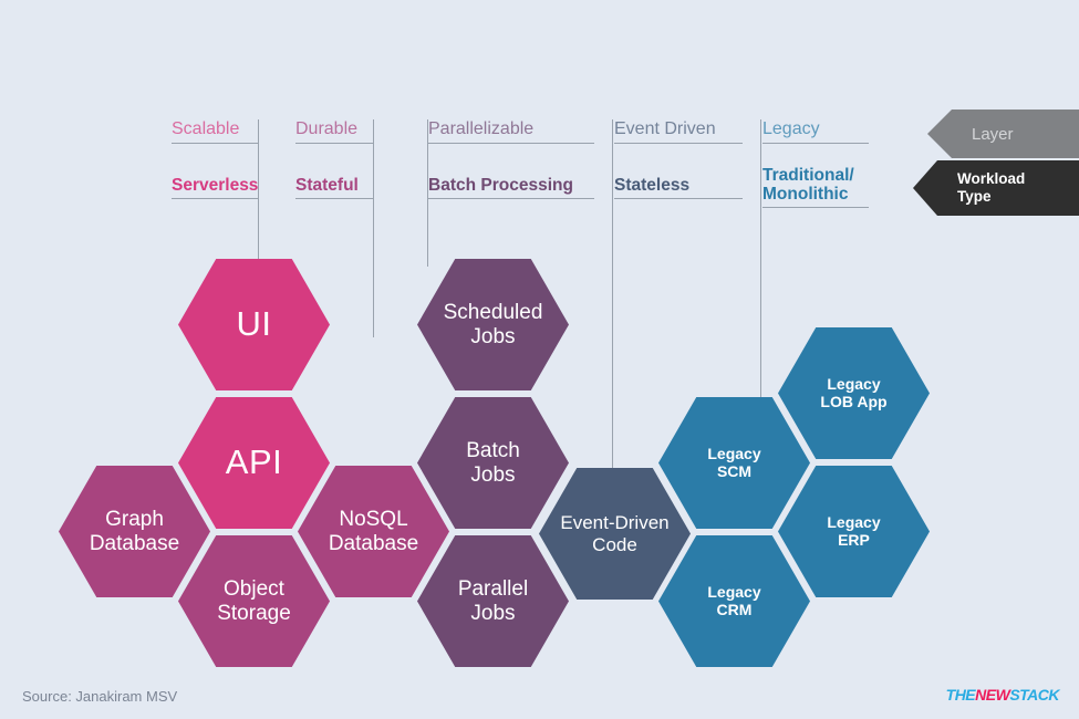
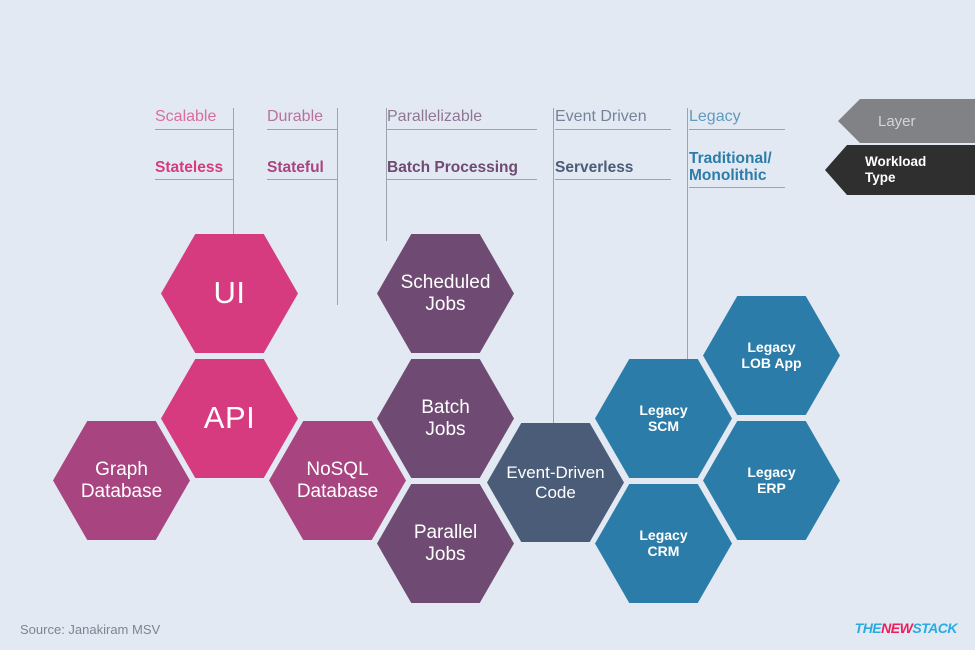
  Scalable
- Serverless
+ Stateless
  Durable
  Stateful
  Parallelizable
  Batch Processing
  Event Driven
- Stateless
+ Serverless
  Legacy
  Traditional/
  Monolithic
  Layer
  Workload
  Type
  UI
  API
  Graph
  Database
- Object
- Storage
  NoSQL
  Database
  Scheduled
  Jobs
  Batch
  Jobs
  Parallel
  Jobs
  Event-Driven
  Code
  Legacy
  SCM
  Legacy
  CRM
  Legacy
  LOB App
  Legacy
  ERP
  Source: Janakiram MSV
  THENEWSTACK
